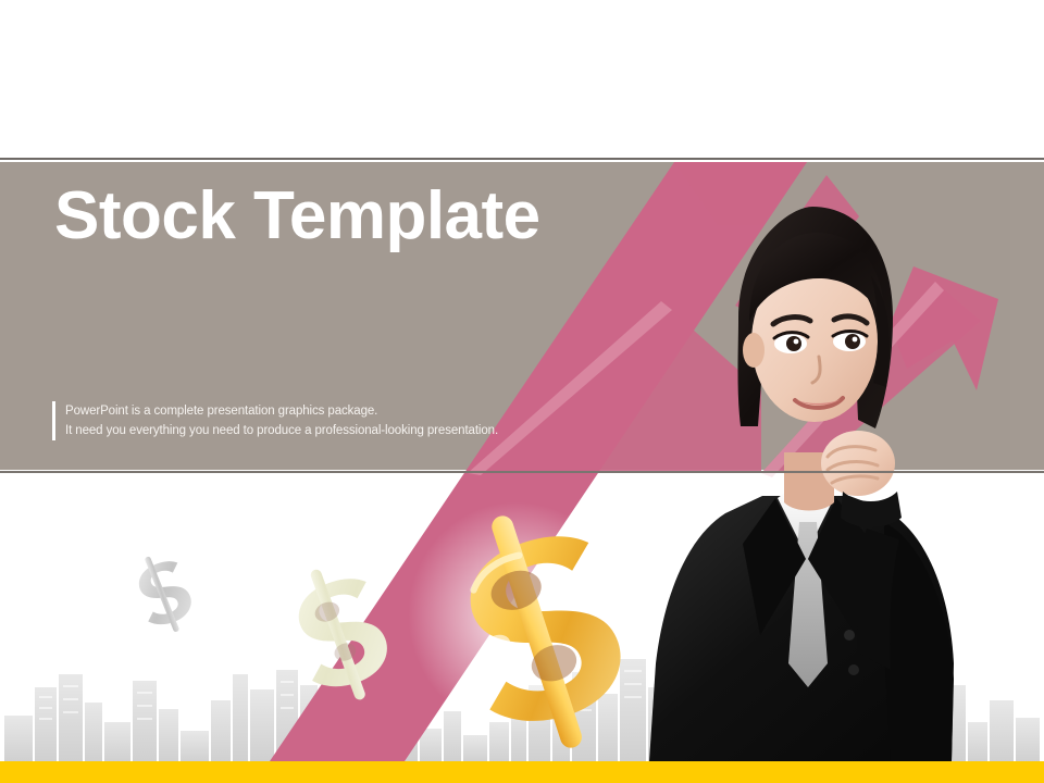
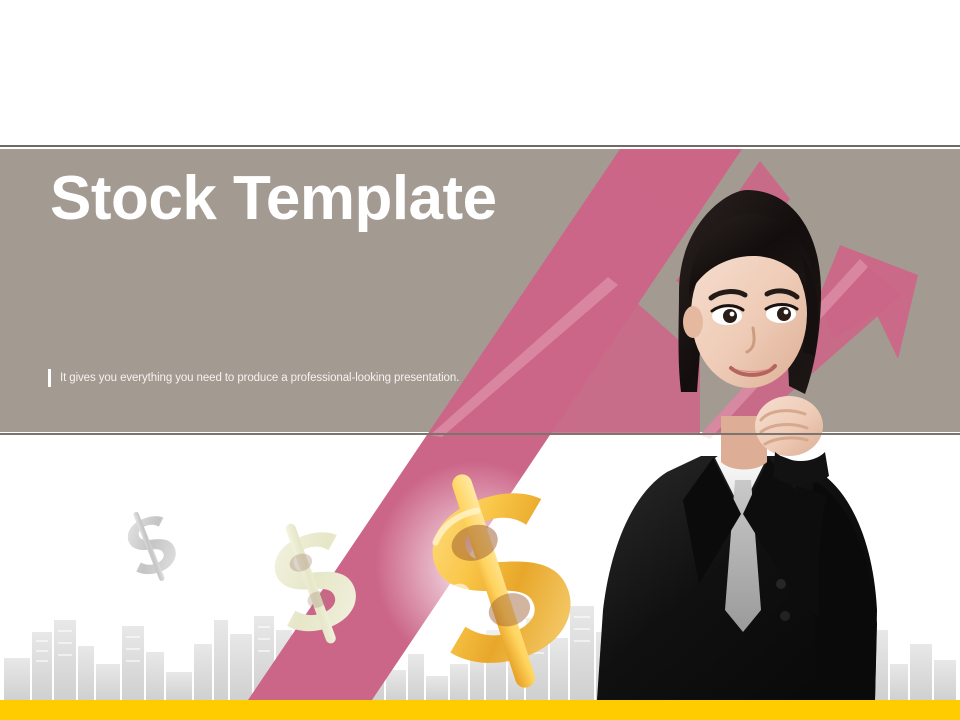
  Stock Template
- PowerPoint is a complete presentation graphics package.
- It need you everything you need to produce a professional-looking presentation.
+ It gives you everything you need to produce a professional-looking presentation.
